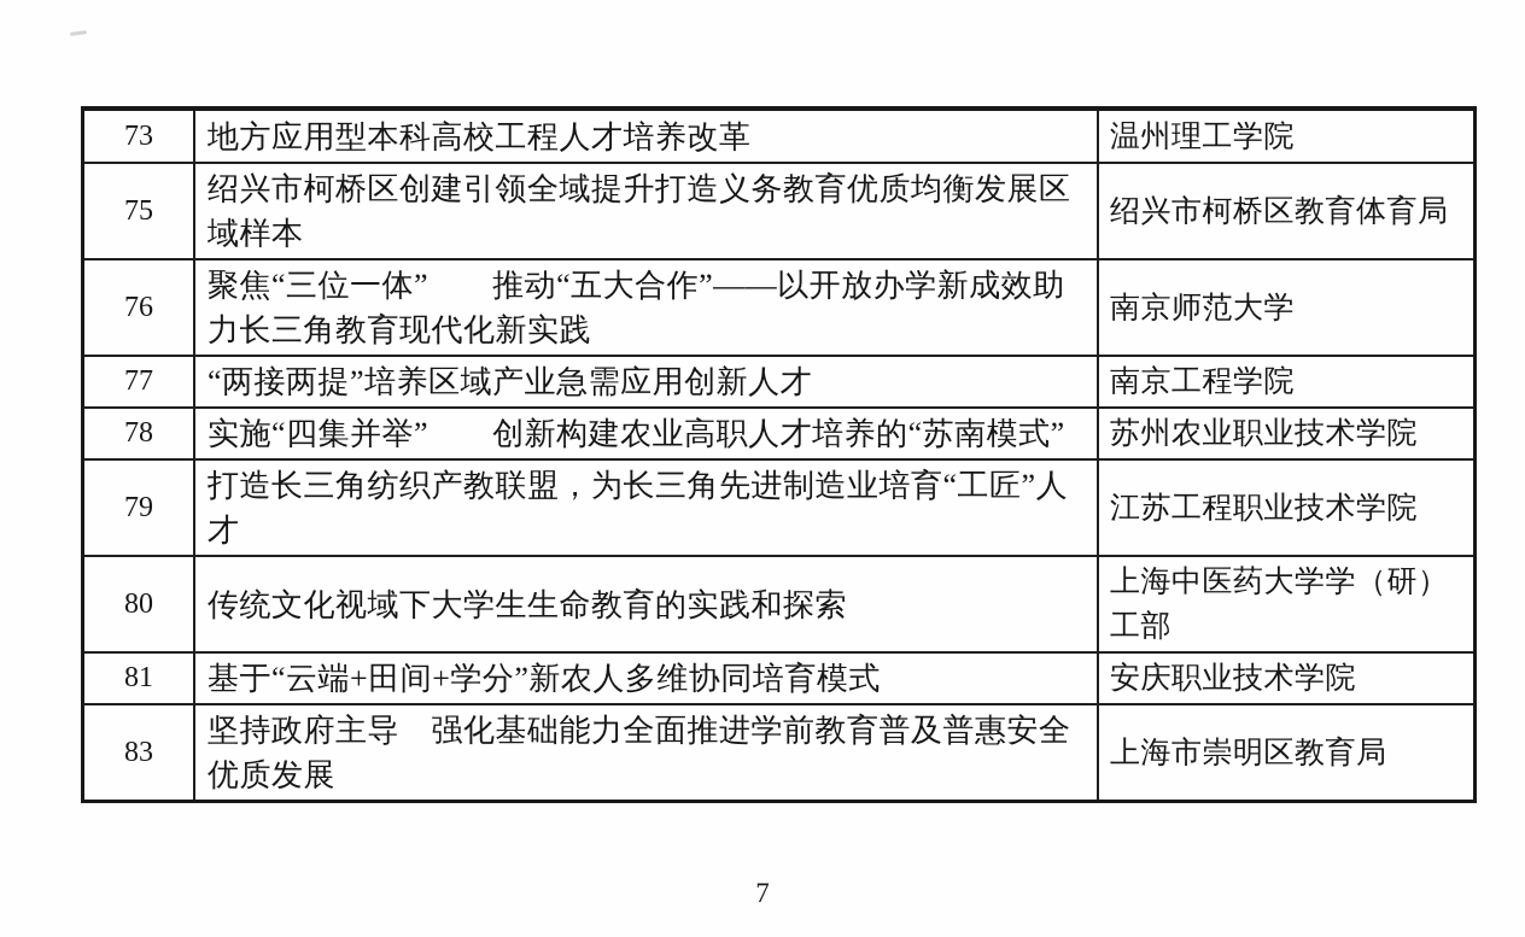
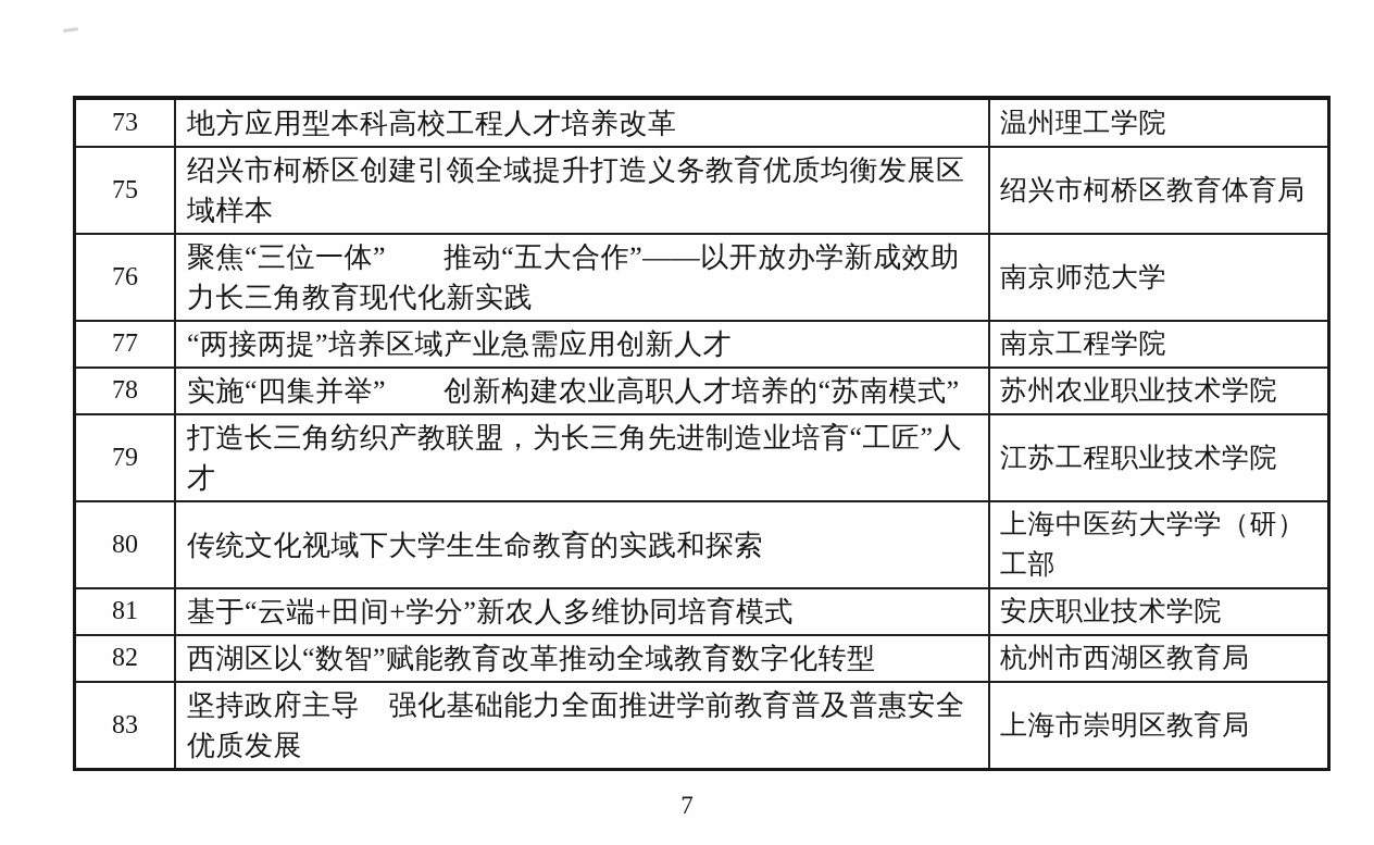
  73	地方应用型本科高校工程人才培养改革	温州理工学院
  75	绍兴市柯桥区创建引领全域提升打造义务教育优质均衡发展区域样本	绍兴市柯桥区教育体育局
  76	聚焦“三位一体” 推动“五大合作”——以开放办学新成效助力长三角教育现代化新实践	南京师范大学
  77	“两接两提”培养区域产业急需应用创新人才	南京工程学院
  78	实施“四集并举” 创新构建农业高职人才培养的“苏南模式”	苏州农业职业技术学院
  79	打造长三角纺织产教联盟，为长三角先进制造业培育“工匠”人才	江苏工程职业技术学院
  80	传统文化视域下大学生生命教育的实践和探索	上海中医药大学学（研） 工部
  81	基于“云端+田间+学分”新农人多维协同培育模式	安庆职业技术学院
+ 82	西湖区以“数智”赋能教育改革推动全域教育数字化转型	杭州市西湖区教育局
  83	坚持政府主导 强化基础能力全面推进学前教育普及普惠安全优质发展	上海市崇明区教育局
  7
